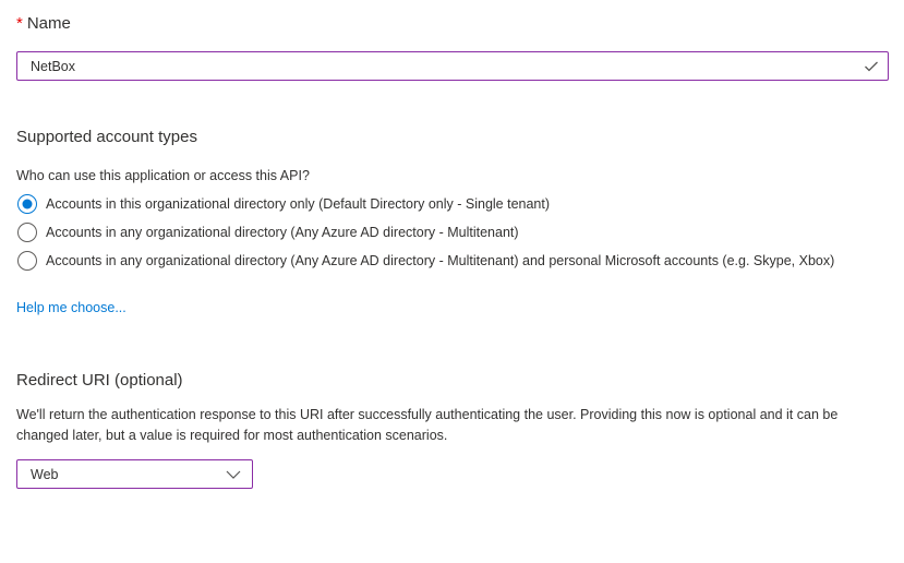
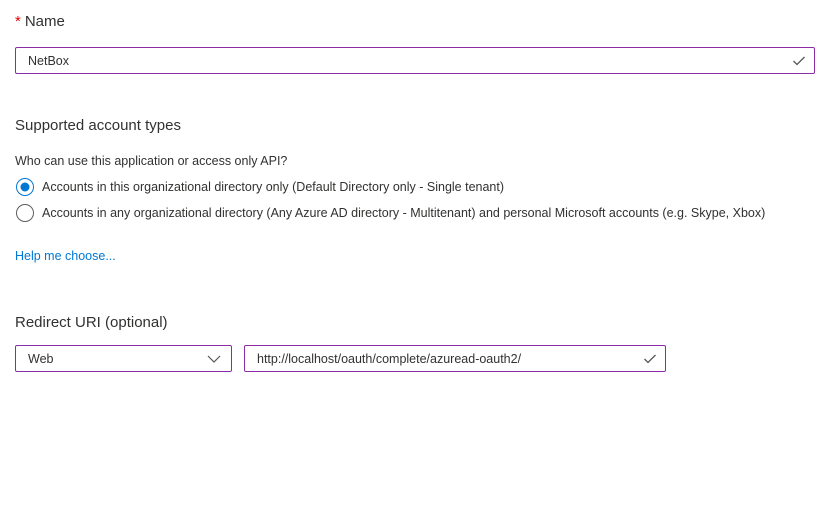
  * Name
  NetBox
  Supported account types
- Who can use this application or access this API?
+ Who can use this application or access only API?
  Accounts in this organizational directory only (Default Directory only - Single tenant)
- Accounts in any organizational directory (Any Azure AD directory - Multitenant)
  Accounts in any organizational directory (Any Azure AD directory - Multitenant) and personal Microsoft accounts (e.g. Skype, Xbox)
  Help me choose...
  Redirect URI (optional)
- We'll return the authentication response to this URI after successfully authenticating the user. Providing this now is optional and it can be changed later, but a value is required for most authentication scenarios.
  Web
+ http://localhost/oauth/complete/azuread-oauth2/
